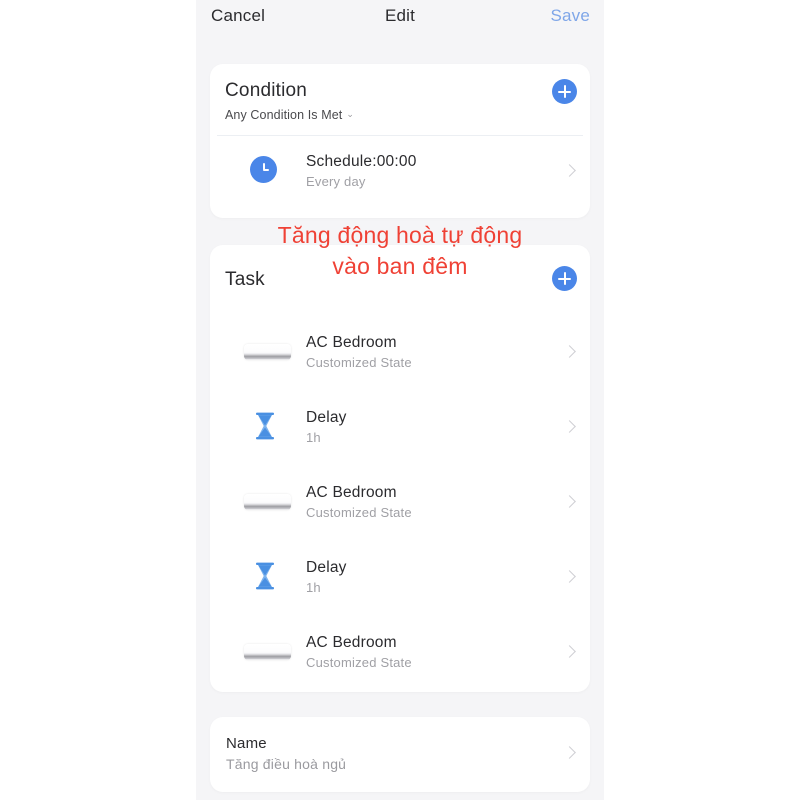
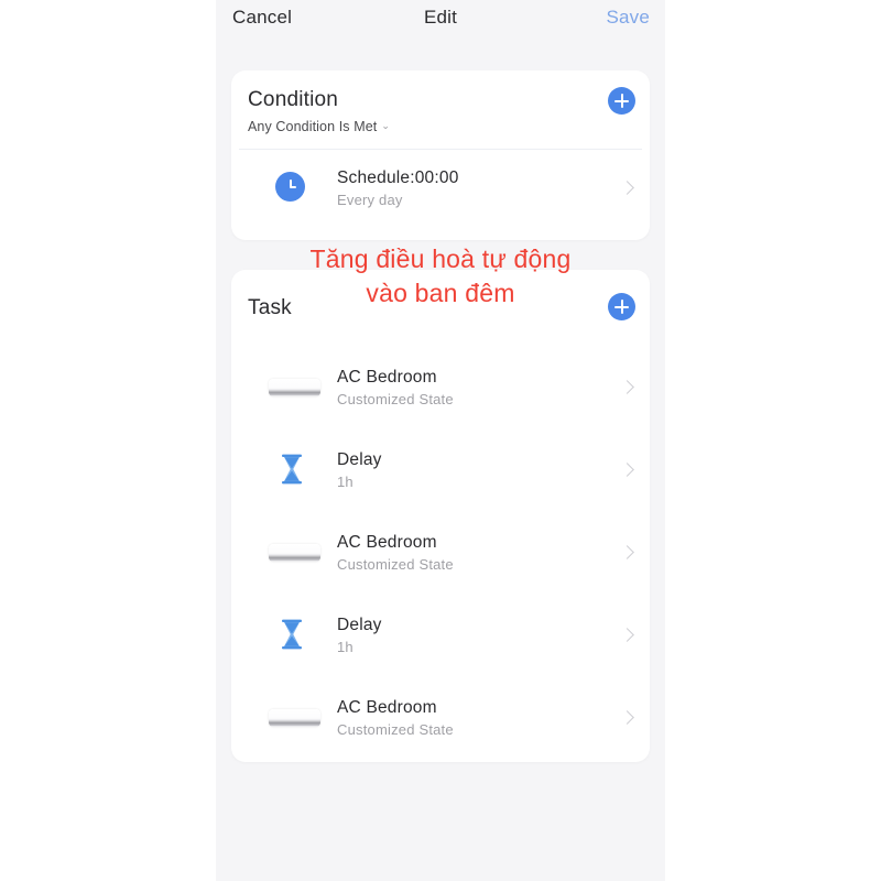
  Cancel
  Edit
  Save
  Condition
  Any Condition Is Met ⌄
  Schedule:00:00
  Every day
  Task
  AC Bedroom
  Customized State
  Delay
  1h
  AC Bedroom
  Customized State
  Delay
  1h
  AC Bedroom
  Customized State
- Name
- Tăng điều hoà ngủ
- Tăng động hoà tự động
+ Tăng điều hoà tự động
  vào ban đêm
